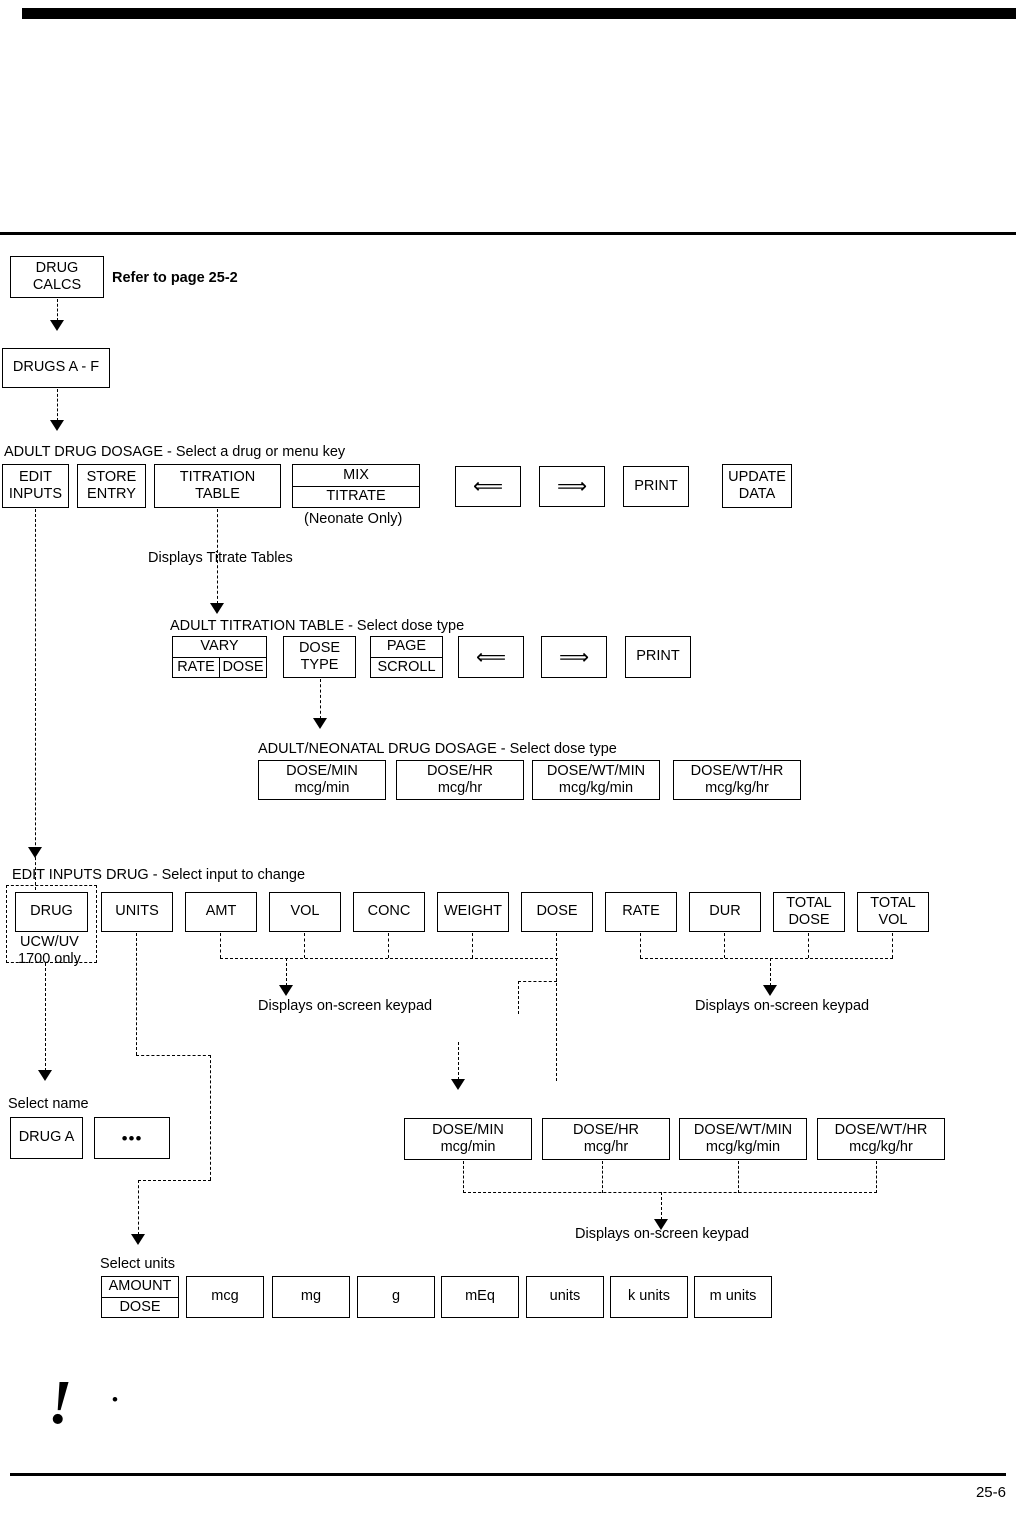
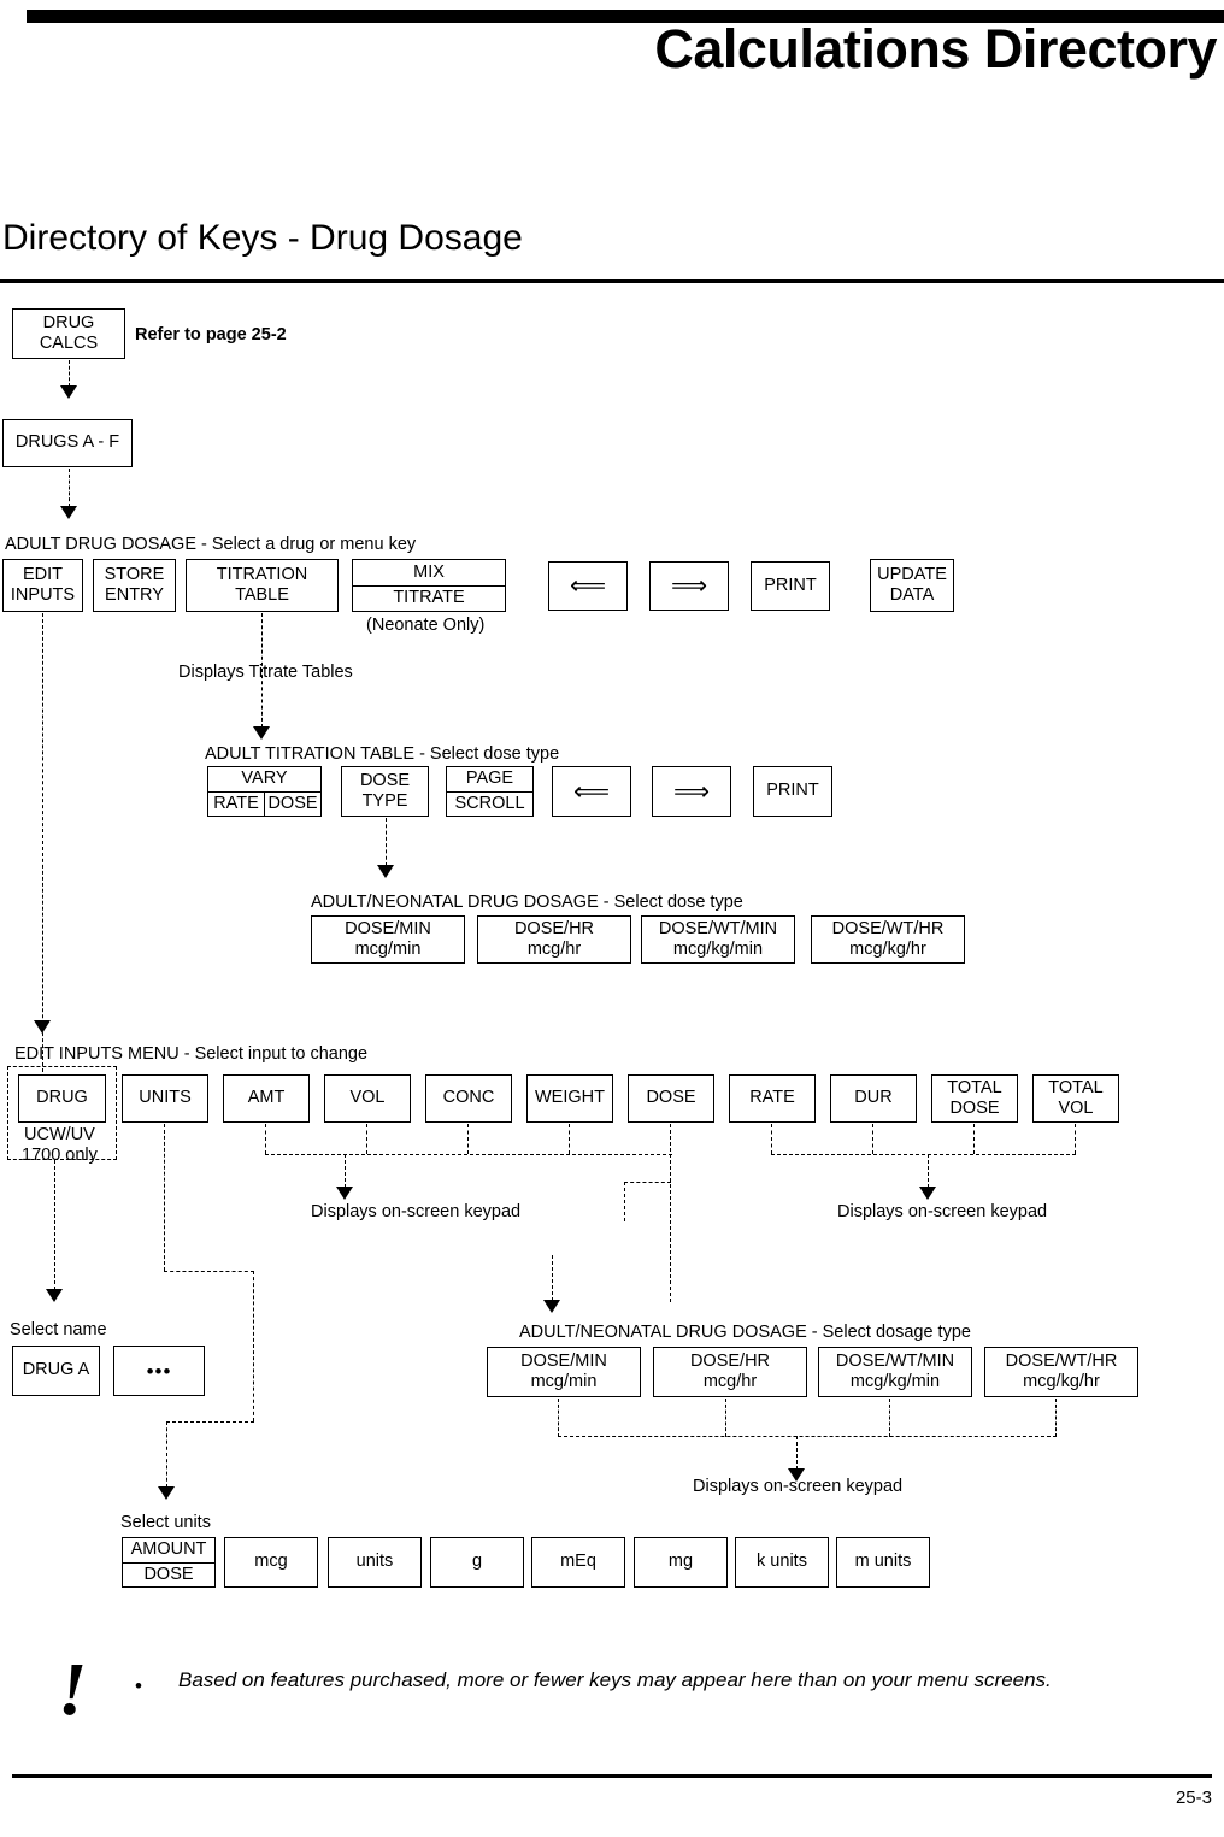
+ Calculations Directory
+ Directory of Keys - Drug Dosage
  DRUG
  CALCS
  Refer to page 25-2
  DRUGS A - F
  ADULT DRUG DOSAGE - Select a drug or menu key
  EDIT
  INPUTS
  STORE
  ENTRY
  TITRATION
  TABLE
  MIX
  TITRATE
  (Neonate Only)
  ⟸
  ⟹
  PRINT
  UPDATE
  DATA
  Displays Titrate Tables
  ADULT TITRATION TABLE - Select dose type
  VARY
  RATE
  DOSE
  DOSE
  TYPE
  PAGE
  SCROLL
  ⟸
  ⟹
  PRINT
  ADULT/NEONATAL DRUG DOSAGE - Select dose type
  DOSE/MIN
  mcg/min
  DOSE/HR
  mcg/hr
  DOSE/WT/MIN
  mcg/kg/min
  DOSE/WT/HR
  mcg/kg/hr
- EDIT INPUTS DRUG - Select input to change
+ EDIT INPUTS MENU - Select input to change
  DRUG
  UCW/UV
  1700 only
  UNITS
  AMT
  VOL
  CONC
  WEIGHT
  DOSE
  RATE
  DUR
  TOTAL
  DOSE
  TOTAL
  VOL
  Displays on-screen keypad
  Displays on-screen keypad
  Select name
  DRUG A
  •••
+ ADULT/NEONATAL DRUG DOSAGE - Select dosage type
  DOSE/MIN
  mcg/min
  DOSE/HR
  mcg/hr
  DOSE/WT/MIN
  mcg/kg/min
  DOSE/WT/HR
  mcg/kg/hr
  Displays on-screen keypad
  Select units
  AMOUNT
  DOSE
  mcg
- mg
+ units
  g
  mEq
- units
+ mg
  k units
  m units
  !
  •
+ Based on features purchased, more or fewer keys may appear here than on your menu screens.
- 25-6
+ 25-3
